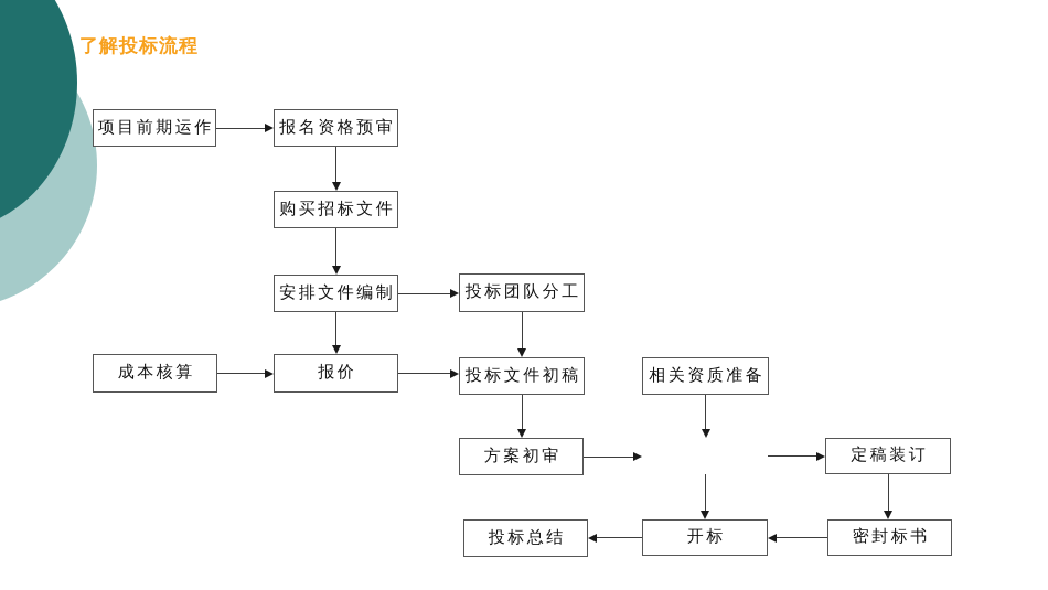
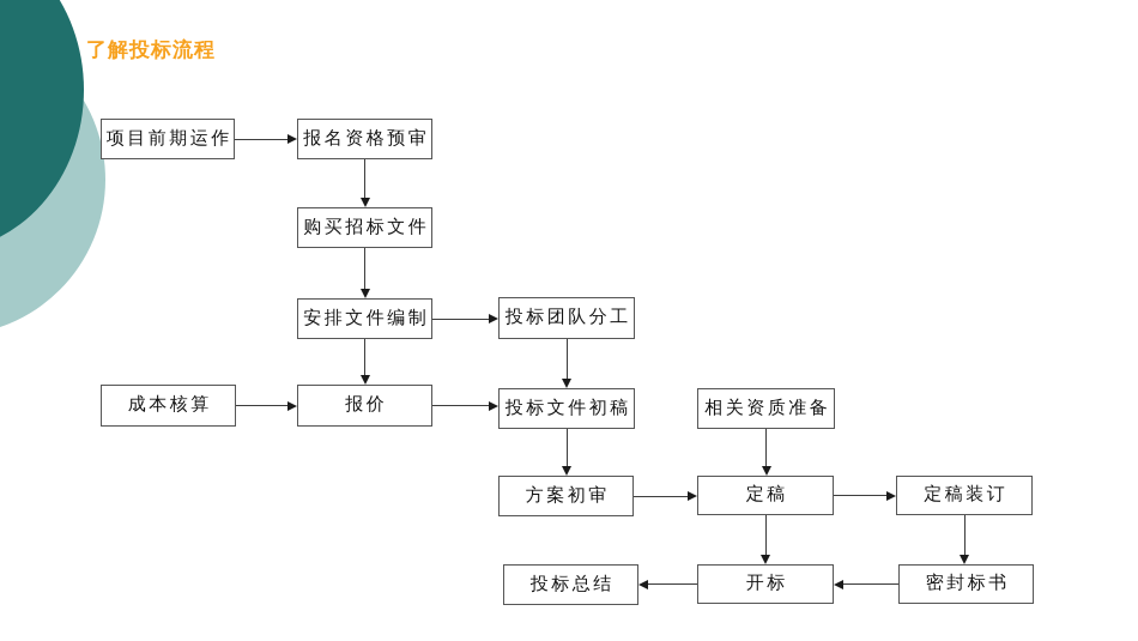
  了解投标流程
  项目前期运作
  报名资格预审
  购买招标文件
  安排文件编制
  投标团队分工
  成本核算
  报价
  投标文件初稿
  相关资质准备
  方案初审
+ 定稿
  定稿装订
  投标总结
  开标
  密封标书
